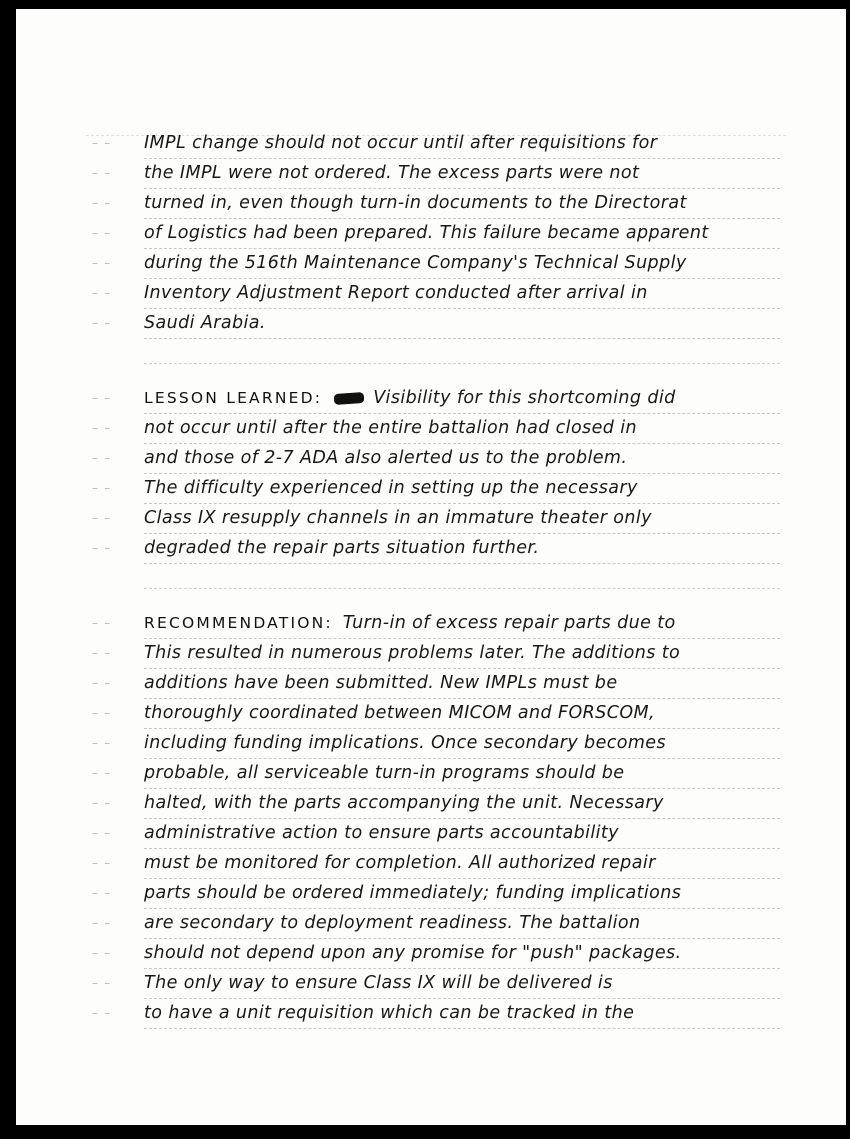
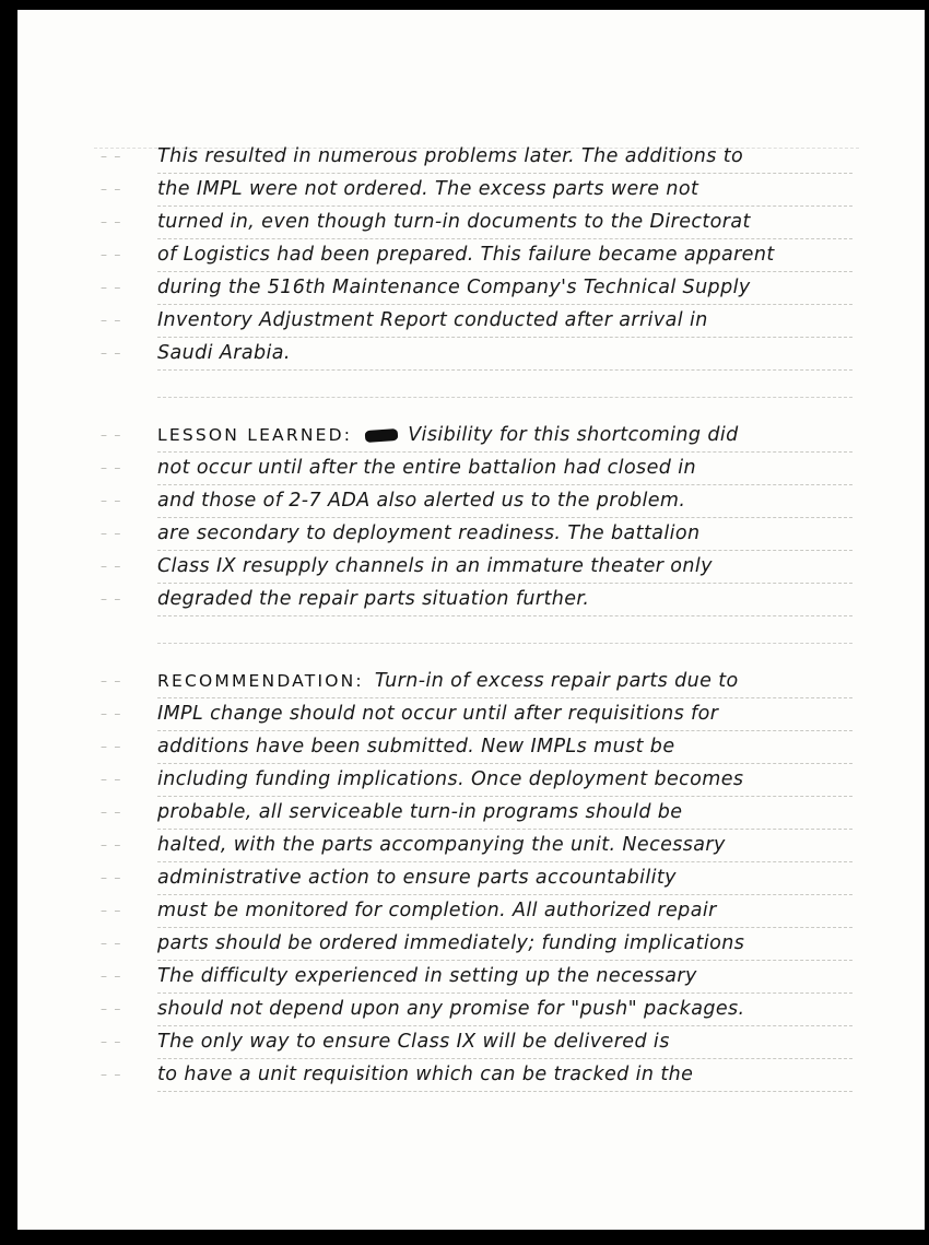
- IMPL change should not occur until after requisitions for
+ This resulted in numerous problems later. The additions to
  the IMPL were not ordered. The excess parts were not
  turned in, even though turn-in documents to the Directorat
  of Logistics had been prepared. This failure became apparent
  during the 516th Maintenance Company's Technical Supply
  Inventory Adjustment Report conducted after arrival in
  Saudi Arabia.
  LESSON LEARNED: Visibility for this shortcoming did
  not occur until after the entire battalion had closed in
  and those of 2-7 ADA also alerted us to the problem.
- The difficulty experienced in setting up the necessary
+ are secondary to deployment readiness. The battalion
  Class IX resupply channels in an immature theater only
  degraded the repair parts situation further.
  RECOMMENDATION: Turn-in of excess repair parts due to
- This resulted in numerous problems later. The additions to
+ IMPL change should not occur until after requisitions for
  additions have been submitted. New IMPLs must be
- thoroughly coordinated between MICOM and FORSCOM,
- including funding implications. Once secondary becomes
+ including funding implications. Once deployment becomes
  probable, all serviceable turn-in programs should be
  halted, with the parts accompanying the unit. Necessary
  administrative action to ensure parts accountability
  must be monitored for completion. All authorized repair
  parts should be ordered immediately; funding implications
- are secondary to deployment readiness. The battalion
+ The difficulty experienced in setting up the necessary
  should not depend upon any promise for "push" packages.
  The only way to ensure Class IX will be delivered is
  to have a unit requisition which can be tracked in the
